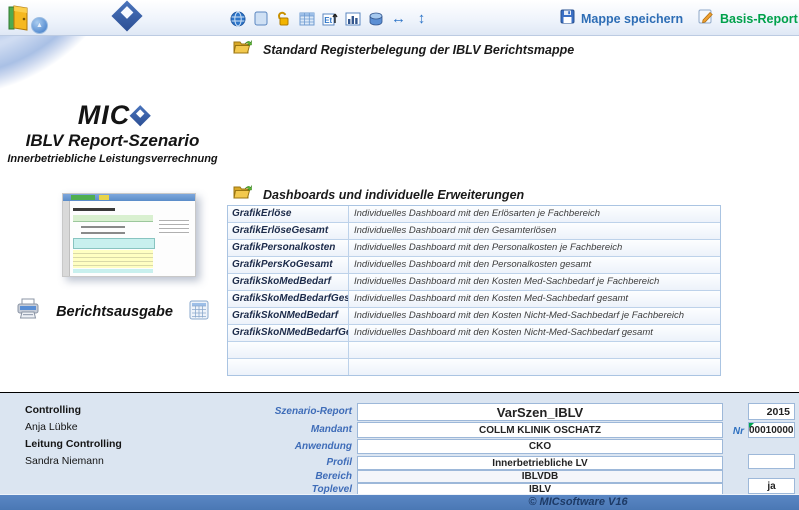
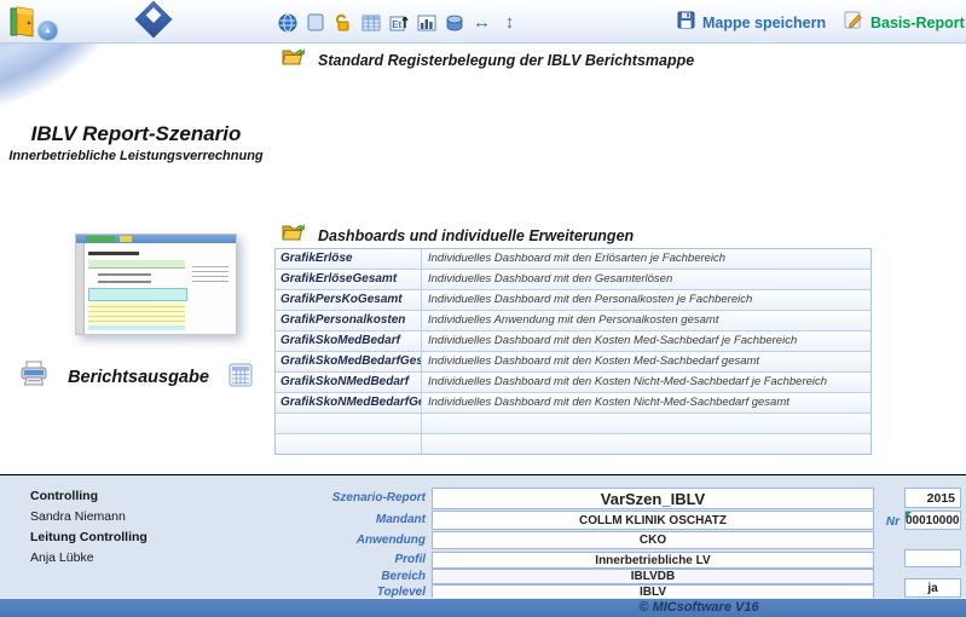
  Et
  ↔
  ↕
  Mappe speichern
  Basis-Report
- MIC
  IBLV Report-Szenario
  Innerbetriebliche Leistungsverrechnung
  Berichtsausgabe
  Standard Registerbelegung der IBLV Berichtsmappe
  Dashboards und individuelle Erweiterungen
  GrafikErlöse
  Individuelles Dashboard mit den Erlösarten je Fachbereich
  GrafikErlöseGesamt
  Individuelles Dashboard mit den Gesamterlösen
- GrafikPersonalkosten
+ GrafikPersKoGesamt
  Individuelles Dashboard mit den Personalkosten je Fachbereich
- GrafikPersKoGesamt
+ GrafikPersonalkosten
- Individuelles Dashboard mit den Personalkosten gesamt
+ Individuelles Anwendung mit den Personalkosten gesamt
  GrafikSkoMedBedarf
  Individuelles Dashboard mit den Kosten Med-Sachbedarf je Fachbereich
  GrafikSkoMedBedarfGes
  Individuelles Dashboard mit den Kosten Med-Sachbedarf gesamt
  GrafikSkoNMedBedarf
  Individuelles Dashboard mit den Kosten Nicht-Med-Sachbedarf je Fachbereich
  GrafikSkoNMedBedarfGe
  Individuelles Dashboard mit den Kosten Nicht-Med-Sachbedarf gesamt
  Controlling
- Anja Lübke
+ Sandra Niemann
  Leitung Controlling
- Sandra Niemann
+ Anja Lübke
  Szenario-Report
  VarSzen_IBLV
  Mandant
  COLLM KLINIK OSCHATZ
  Anwendung
  CKO
  Profil
  Innerbetriebliche LV
  Bereich
  IBLVDB
  Toplevel
  IBLV
  2015
  Nr
  00010000
  ja
  © MICsoftware V16
